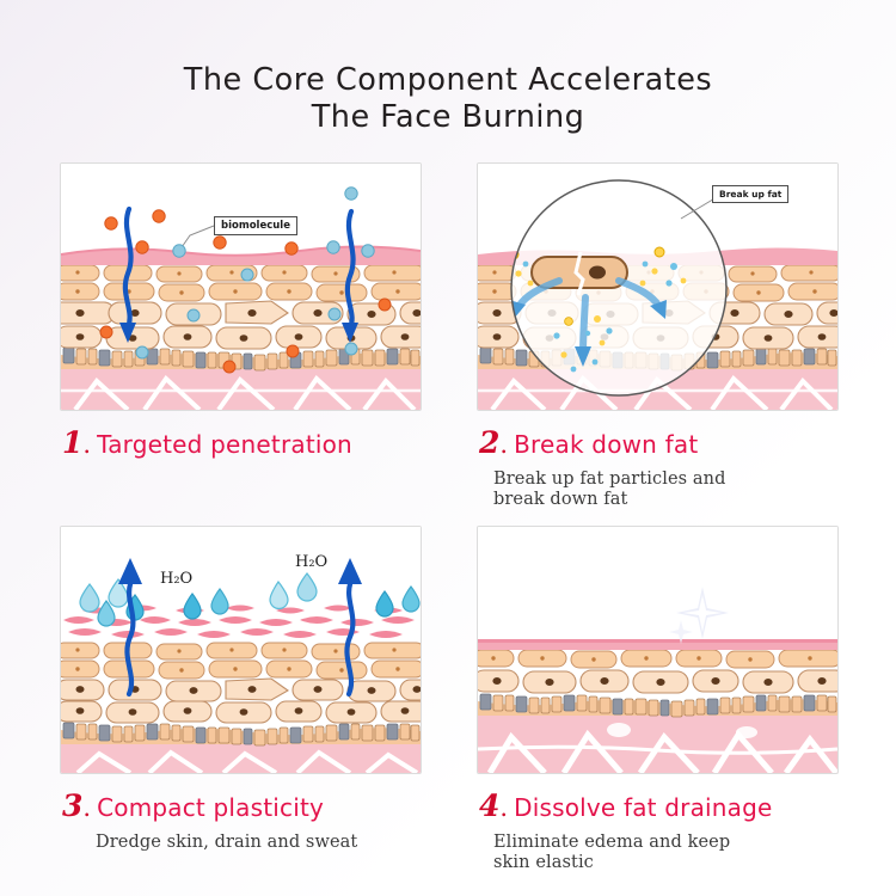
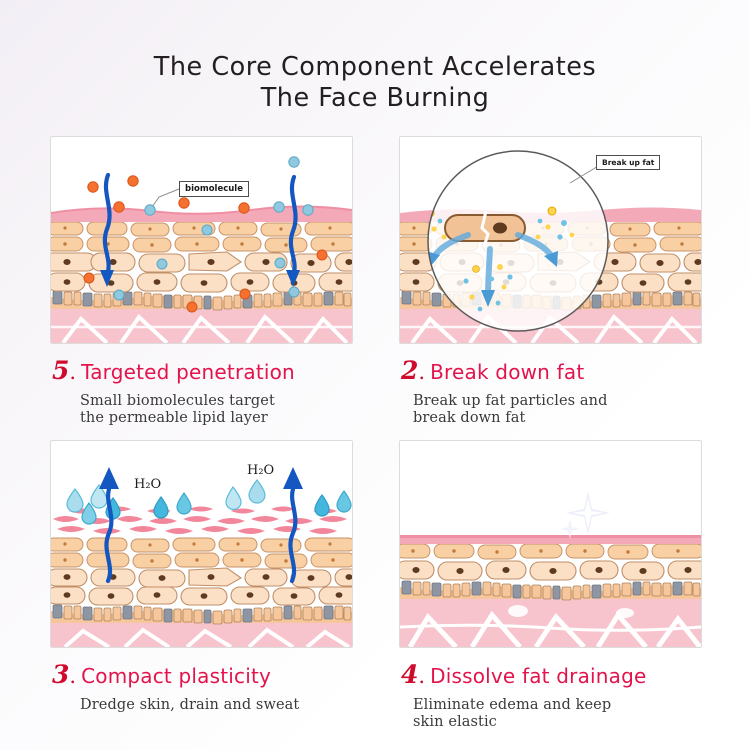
  The Core Component Accelerates
  The Face Burning
  biomolecule
- 1
+ 5
  .
  Targeted penetration
+ Small biomolecules target
+ the permeable lipid layer
  Break up fat
  2
  .
  Break down fat
  Break up fat particles and
  break down fat
  H₂O
  H₂O
  3
  .
  Compact plasticity
  Dredge skin, drain and sweat
  4
  .
  Dissolve fat drainage
  Eliminate edema and keep
  skin elastic
